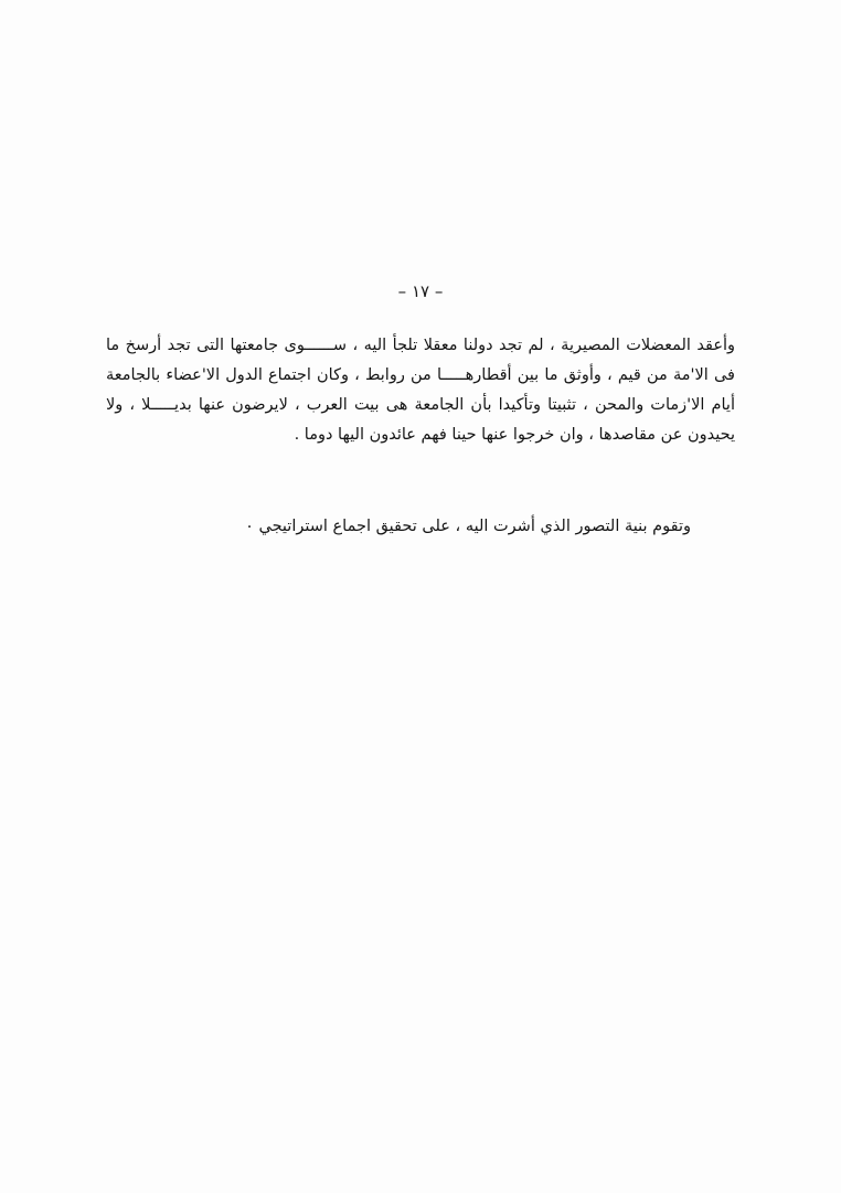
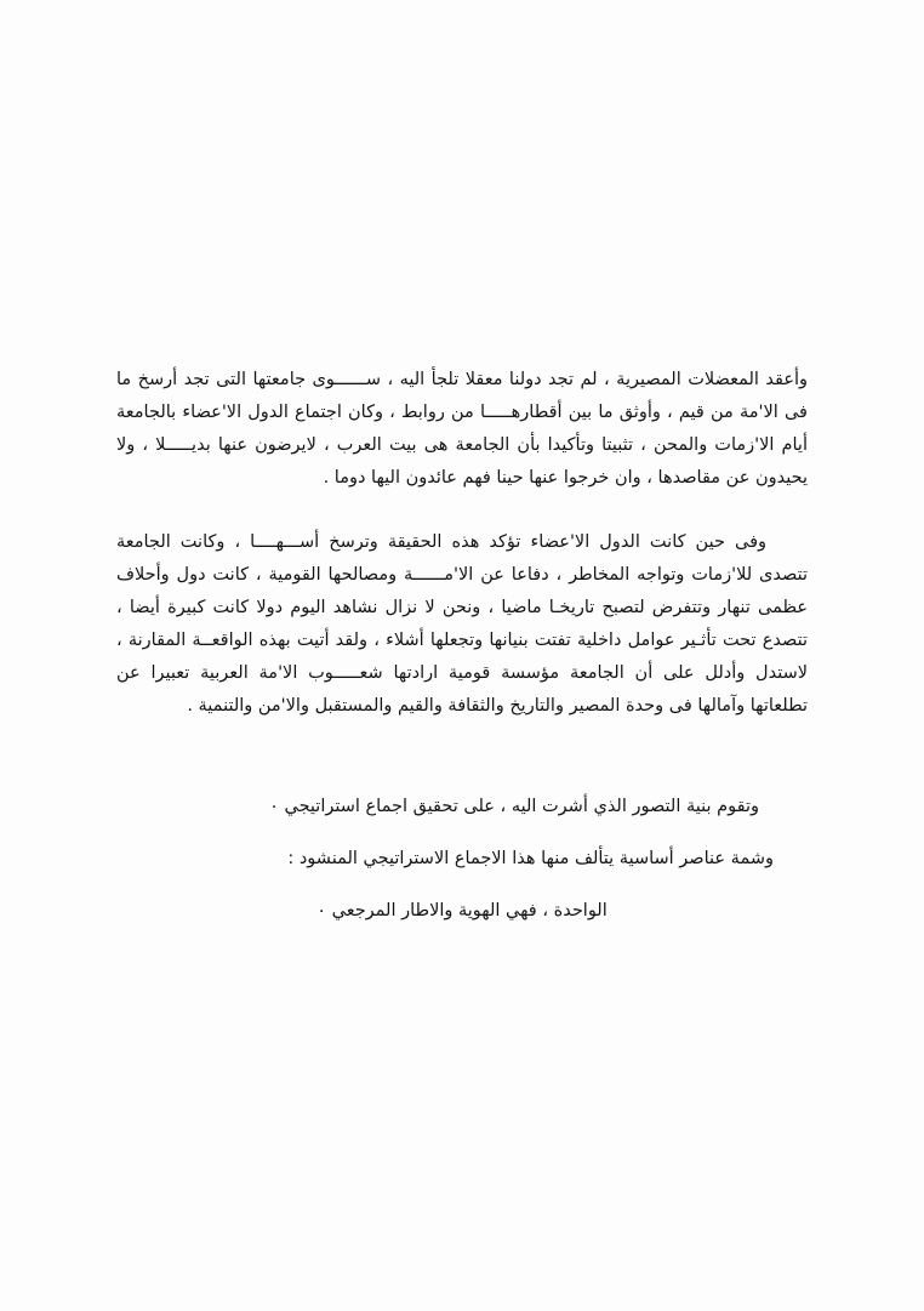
- – ١٧ –
  وأعقد المعضلات المصيرية ، لم تجد دولنا معقلا تلجأ اليه ، ســــــوى جامعتها التى تجد أرسخ ما فى الا'مة من قيم ، وأوثق ما بين أقطارهـــــا من روابط ، وكان اجتماع الدول الا'عضاء بالجامعة أيام الا'زمات والمحن ، تثبيتا وتأكيدا بأن الجامعة هى بيت العرب ، لايرضون عنها بديـــــلا ، ولا يحيدون عن مقاصدها ، وان خرجوا عنها حينا فهم عائدون اليها دوما .
+ وفى حين كانت الدول الا'عضاء تؤكد هذه الحقيقة وترسخ أســـهــــا ، وكانت الجامعة تتصدى للا'زمات وتواجه المخاطر ، دفاعا عن الا'مــــــة ومصالحها القومية ، كانت دول وأحلاف عظمى تنهار وتتفرض لتصبح تاريخـا ماضيا ، ونحن لا نزال نشاهد اليوم دولا كانت كبيرة أيضا ، تتصدع تحت تأثـير عوامل داخلية تفتت بنيانها وتجعلها أشلاء ، ولقد أتيت بهذه الواقعــة المقارنة ، لاستدل وأدلل على أن الجامعة مؤسسة قومية ارادتها شعـــــوب الا'مة العربية تعبيرا عن تطلعاتها وآمالها فى وحدة المصير والتاريخ والثقافة والقيم والمستقبل والا'من والتنمية .
  وتقوم بنية التصور الذي أشرت اليه ، على تحقيق اجماع استراتيجي ٠
+ وشمة عناصر أساسية يتألف منها هذا الاجماع الاستراتيجي المنشود :
+ الواحدة ، فهي الهوية والاطار المرجعي ٠
